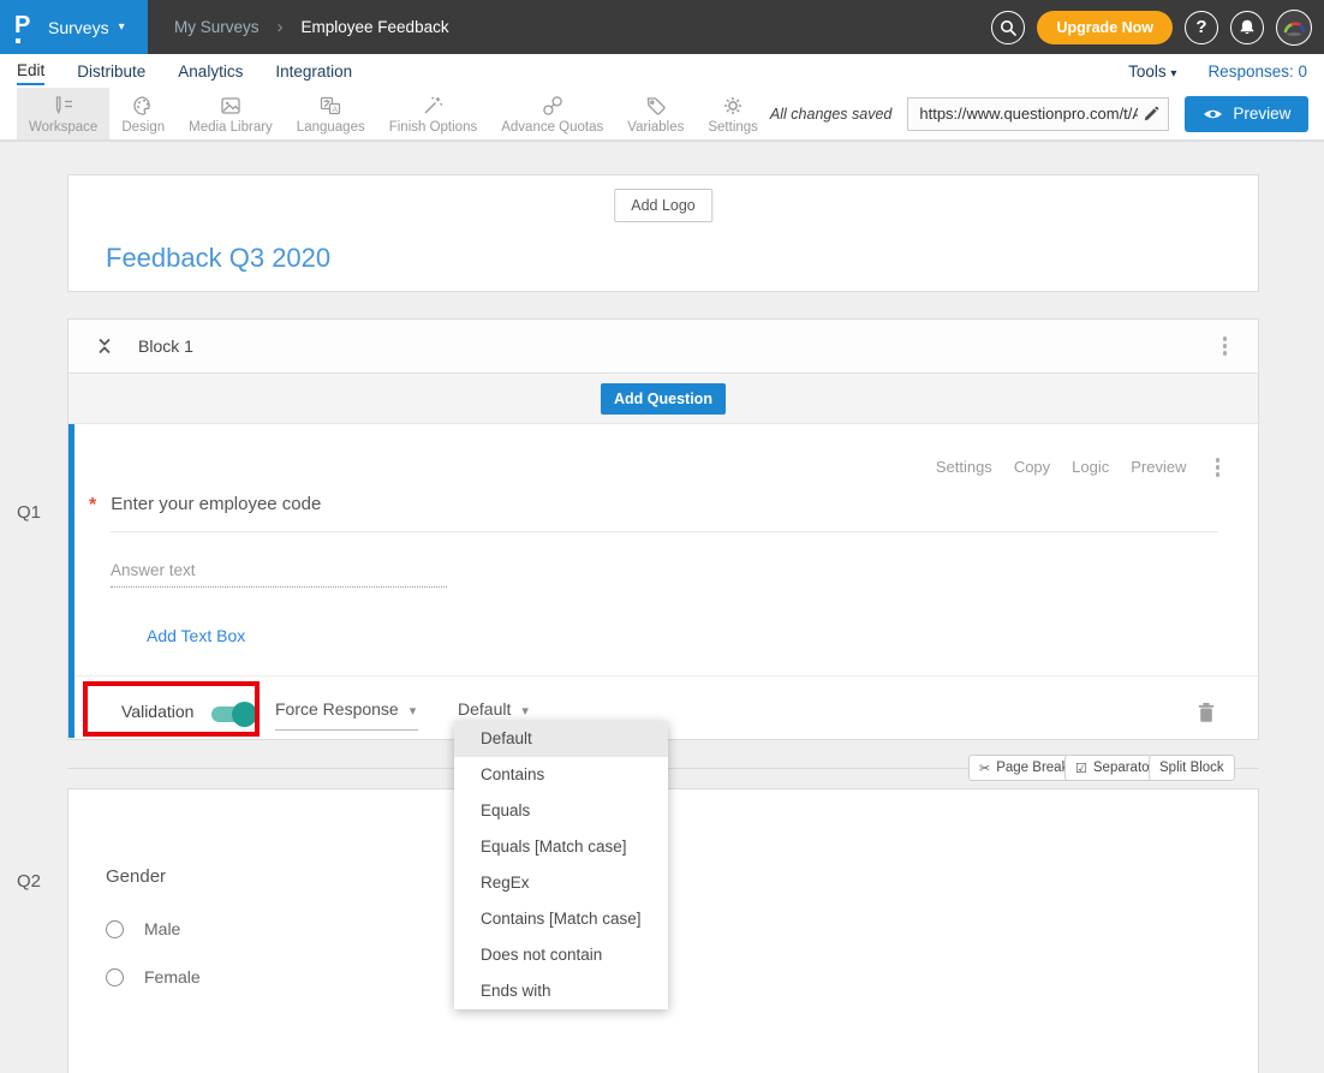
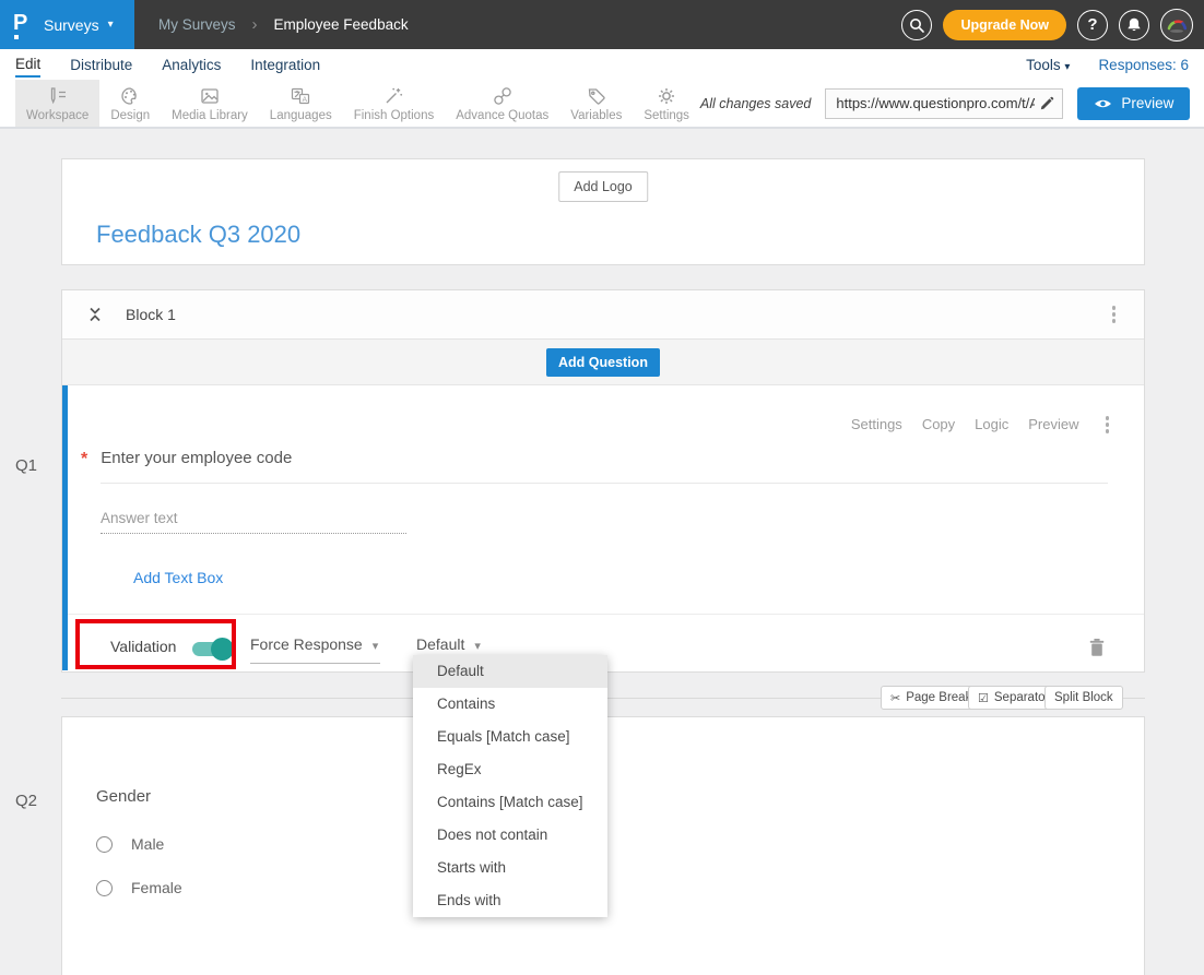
  P
  Surveys
  ▾
  My Surveys
  ›
  Employee Feedback
  Upgrade Now
  ?
  Edit
  Distribute
  Analytics
  Integration
  Tools ▾
- Responses: 0
+ Responses: 6
  Workspace
  Design
  Media Library
  Languages
  Finish Options
  Advance Quotas
  Variables
  Settings
  All changes saved
  https://www.questionpro.com/t/A
  Preview
  Add Logo
  Feedback Q3 2020
  Block 1
  Add Question
  Settings
  Copy
  Logic
  Preview
  * Enter your employee code
  Answer text
  Add Text Box
  Validation
  Force Response ▾
  Default ▾
  ✂
  Page Brea
  ☑
  Separato
  Split Block
  Gender
  Male
  Female
  Q1
  Q2
  Default
  Contains
- Equals
  Equals [Match case]
  RegEx
  Contains [Match case]
  Does not contain
+ Starts with
  Ends with
